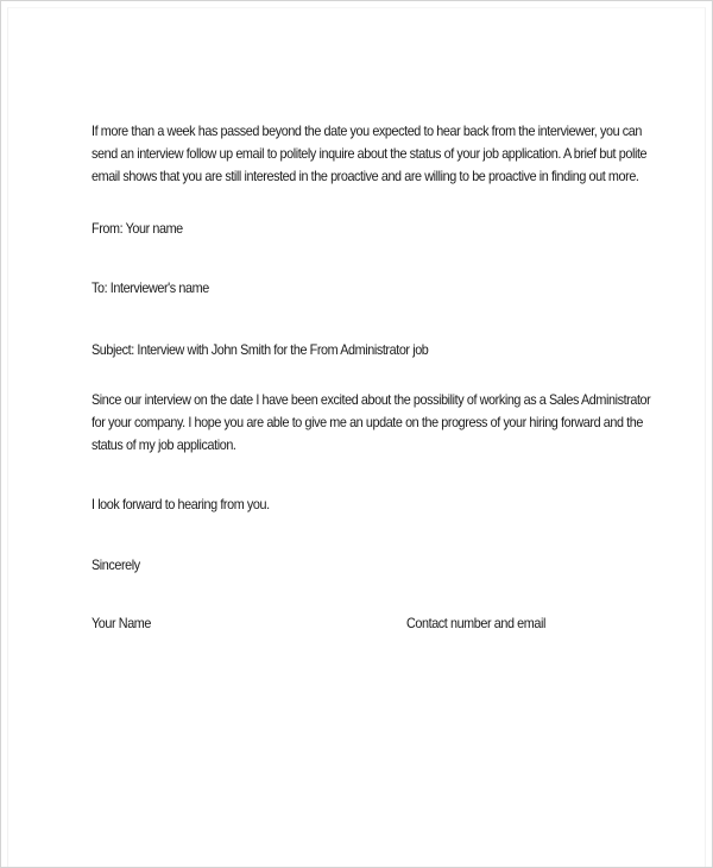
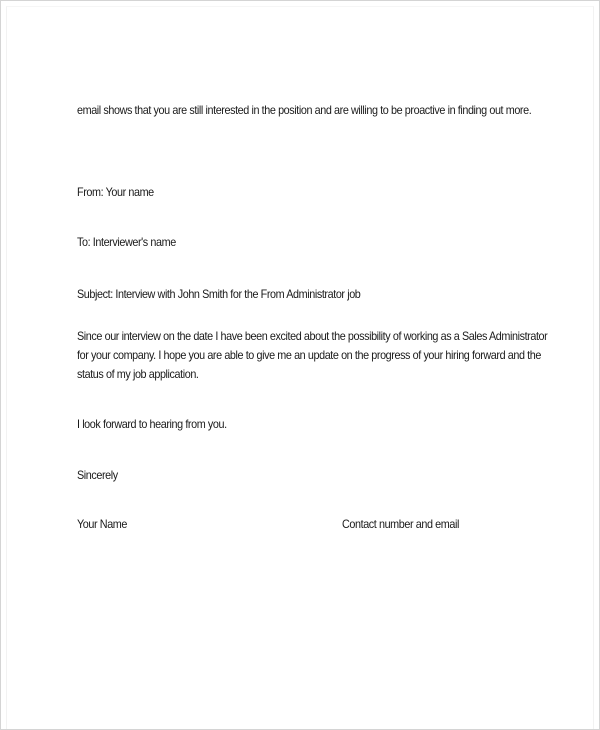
- If more than a week has passed beyond the date you expected to hear back from the interviewer, you can
- send an interview follow up email to politely inquire about the status of your job application. A brief but polite
- email shows that you are still interested in the proactive and are willing to be proactive in finding out more.
+ email shows that you are still interested in the position and are willing to be proactive in finding out more.
  From: Your name
  To: Interviewer's name
  Subject: Interview with John Smith for the From Administrator job
  Since our interview on the date I have been excited about the possibility of working as a Sales Administrator
  for your company. I hope you are able to give me an update on the progress of your hiring forward and the
  status of my job application.
  I look forward to hearing from you.
  Sincerely
  Your Name
  Contact number and email
